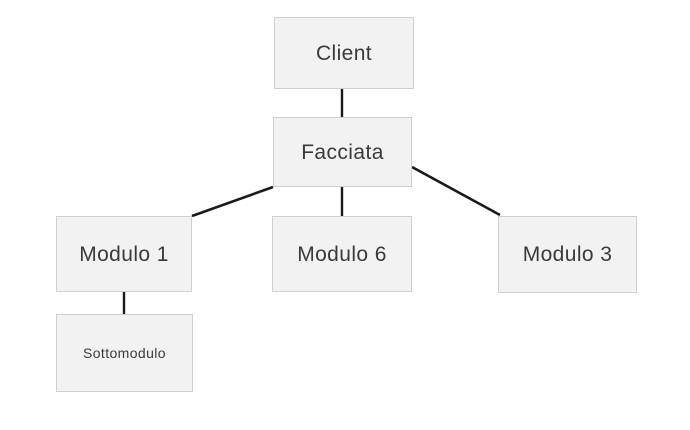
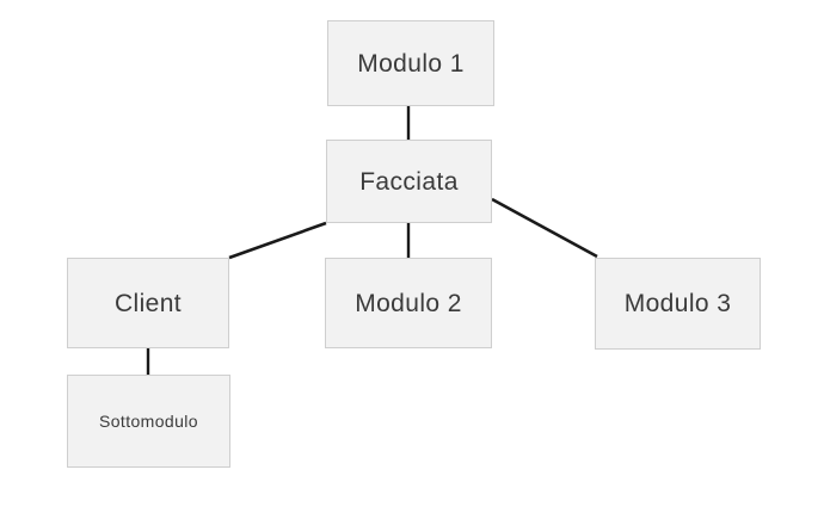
- Client
+ Modulo 1
  Facciata
- Modulo 1
+ Client
- Modulo 6
+ Modulo 2
  Modulo 3
  Sottomodulo
